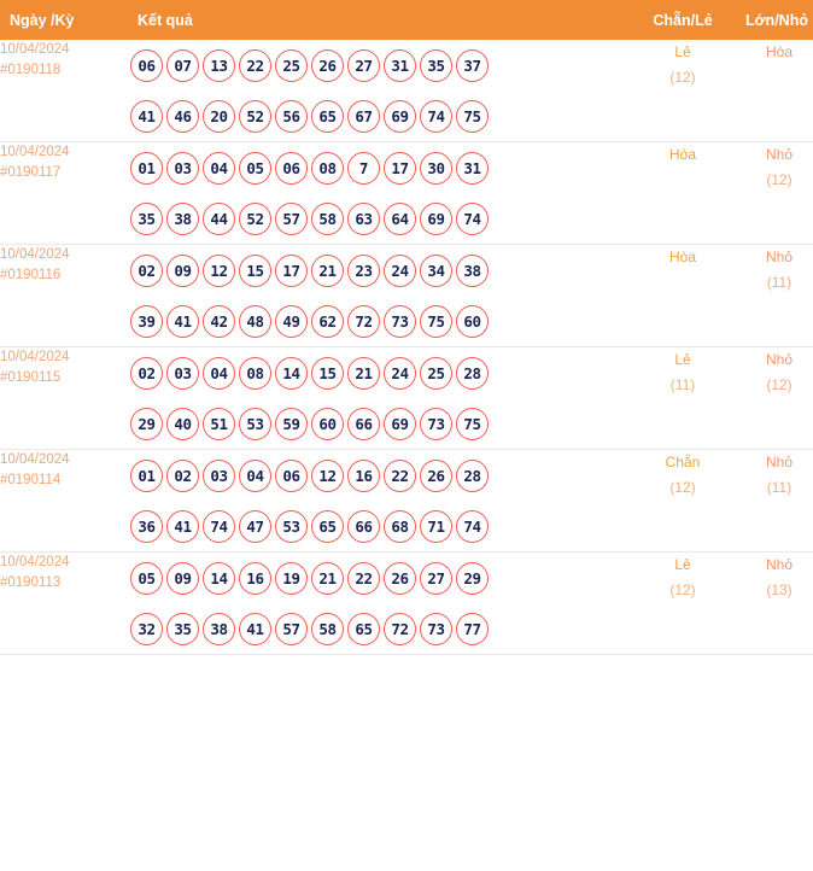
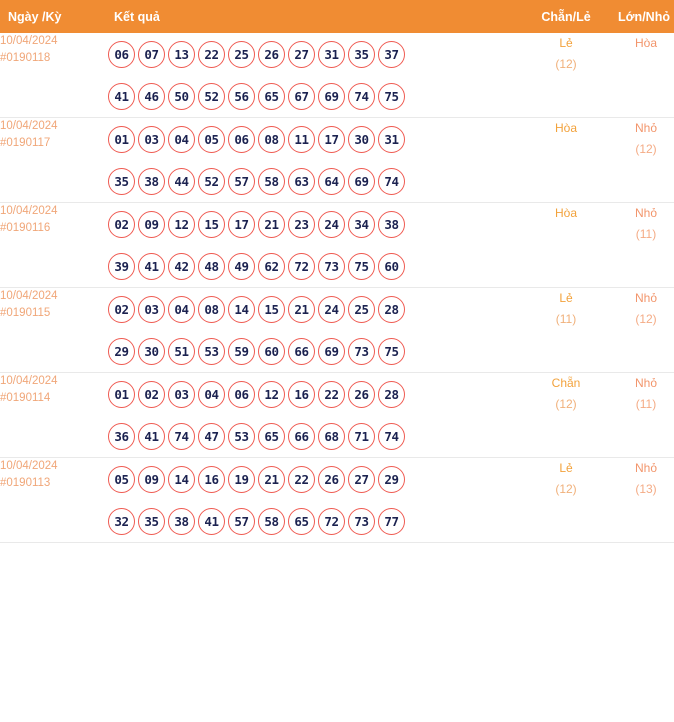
  Ngày /Kỳ	Kết quả	Chẵn/Lẻ	Lớn/Nhỏ
- 10/04/2024#0190118	06 07 13 22 25 26 27 31 35 3741 46 20 52 56 65 67 69 74 75	Lẻ(12)	Hòa
+ 10/04/2024#0190118	06 07 13 22 25 26 27 31 35 3741 46 50 52 56 65 67 69 74 75	Lẻ(12)	Hòa
- 10/04/2024#0190117	01 03 04 05 06 08 7 17 30 3135 38 44 52 57 58 63 64 69 74	Hòa	Nhỏ(12)
+ 10/04/2024#0190117	01 03 04 05 06 08 11 17 30 3135 38 44 52 57 58 63 64 69 74	Hòa	Nhỏ(12)
  10/04/2024#0190116	02 09 12 15 17 21 23 24 34 3839 41 42 48 49 62 72 73 75 60	Hòa	Nhỏ(11)
- 10/04/2024#0190115	02 03 04 08 14 15 21 24 25 2829 40 51 53 59 60 66 69 73 75	Lẻ(11)	Nhỏ(12)
+ 10/04/2024#0190115	02 03 04 08 14 15 21 24 25 2829 30 51 53 59 60 66 69 73 75	Lẻ(11)	Nhỏ(12)
  10/04/2024#0190114	01 02 03 04 06 12 16 22 26 2836 41 74 47 53 65 66 68 71 74	Chẵn(12)	Nhỏ(11)
  10/04/2024#0190113	05 09 14 16 19 21 22 26 27 2932 35 38 41 57 58 65 72 73 77	Lẻ(12)	Nhỏ(13)
